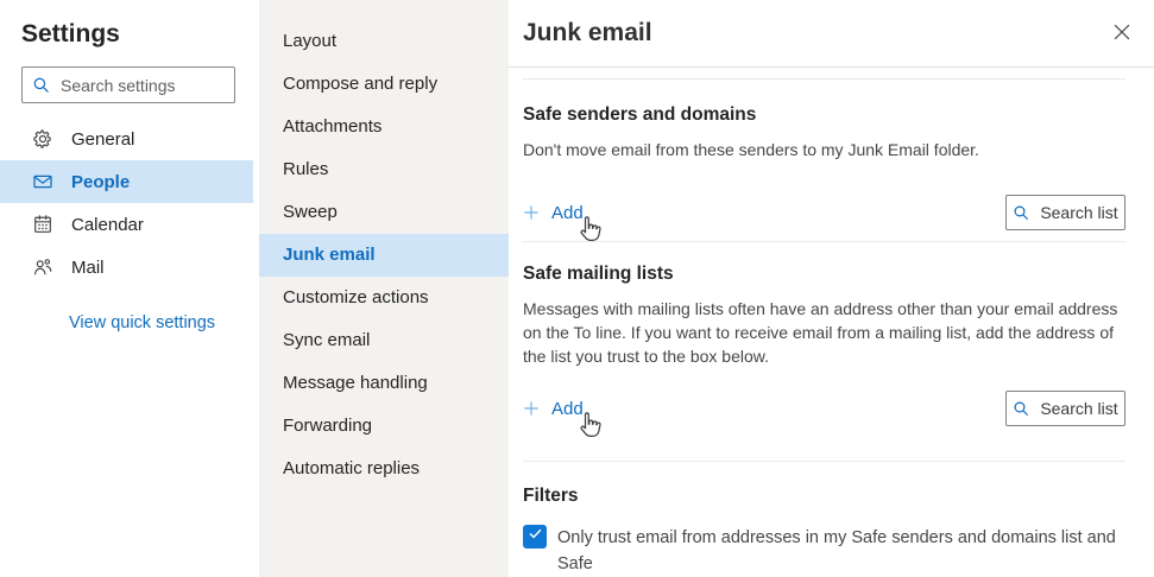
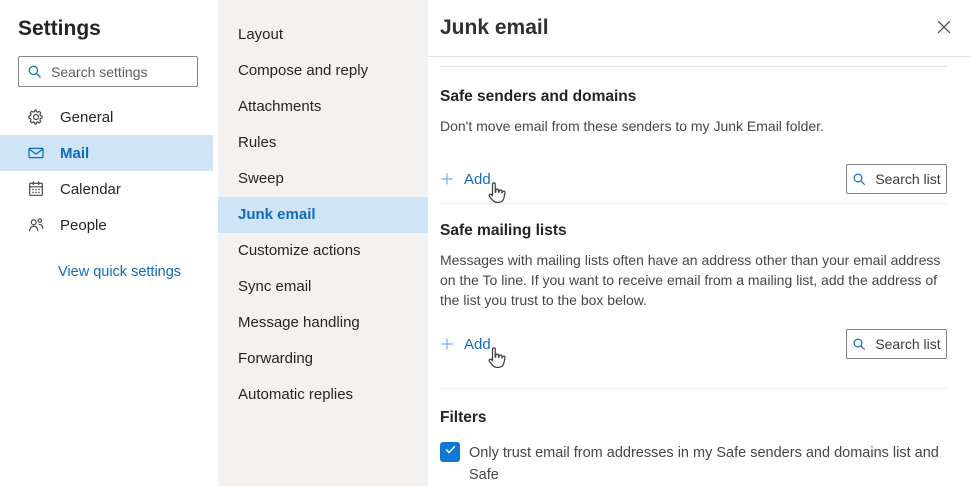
  Settings
  Search settings
  General
- People
+ Mail
  Calendar
- Mail
+ People
  View quick settings
  Layout
  Compose and reply
  Attachments
  Rules
  Sweep
  Junk email
  Customize actions
  Sync email
  Message handling
  Forwarding
  Automatic replies
  Junk email
  Safe senders and domains
  Don't move email from these senders to my Junk Email folder.
  Add
  Search list
  Safe mailing lists
  Messages with mailing lists often have an address other than your email address
  on the To line. If you want to receive email from a mailing list, add the address of
  the list you trust to the box below.
  Add
  Search list
  Filters
  Only trust email from addresses in my Safe senders and domains list and Safe
